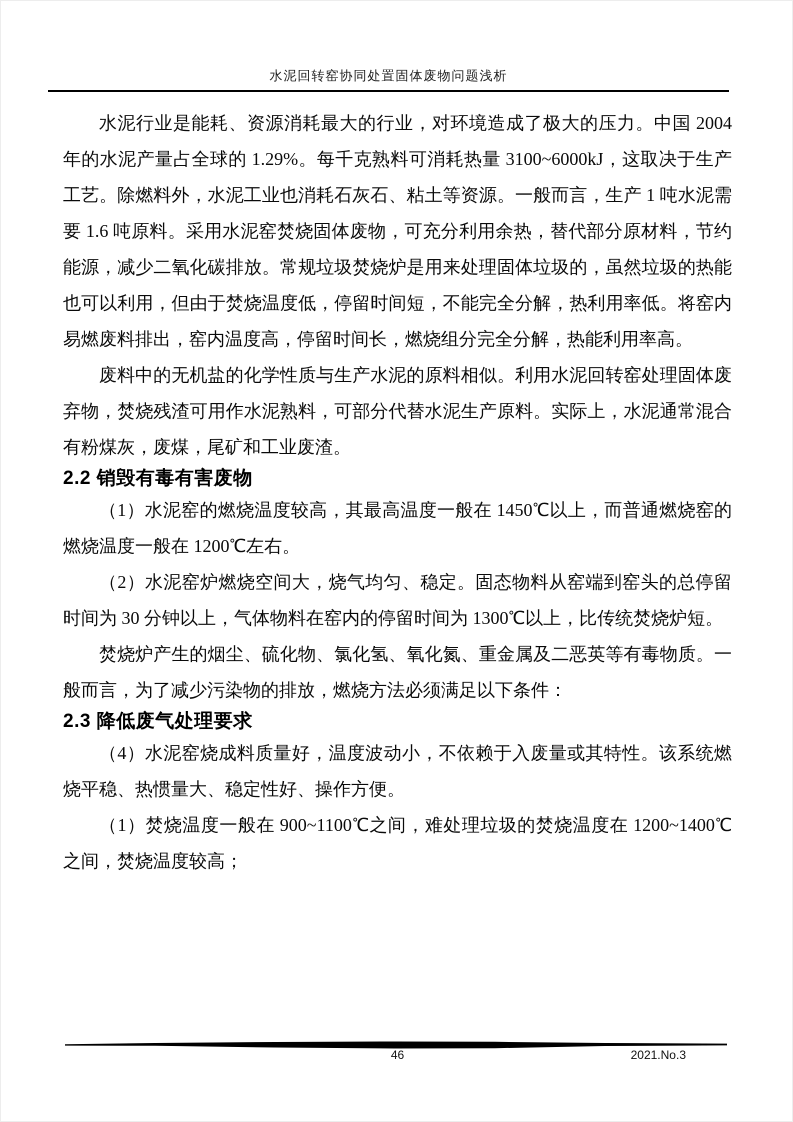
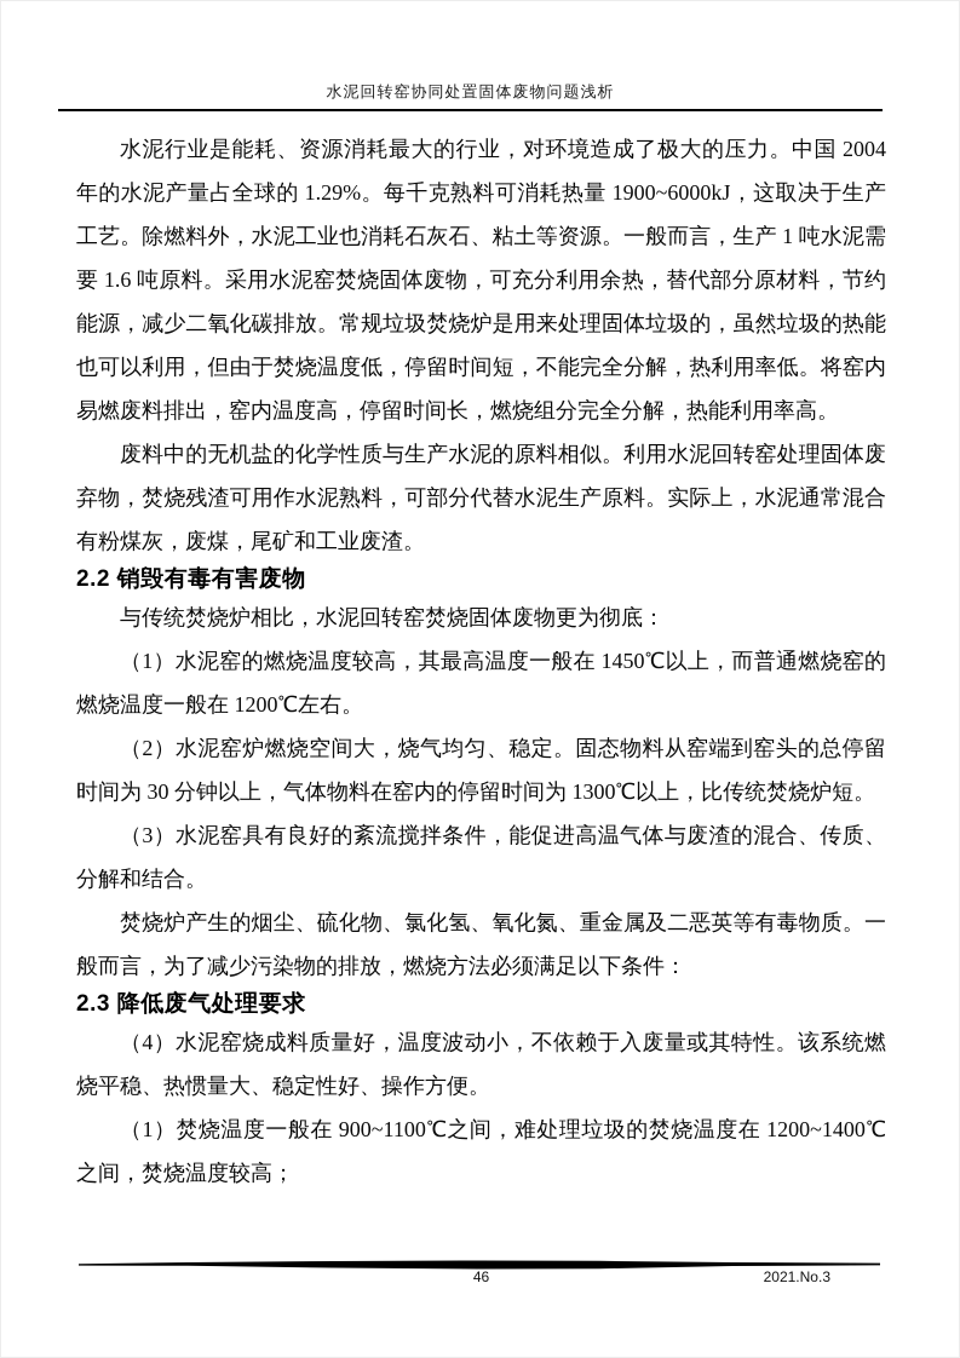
  水泥回转窑协同处置固体废物问题浅析
- 水泥行业是能耗、资源消耗最大的行业，对环境造成了极大的压力。中国 2004 年的水泥产量占全球的 1.29%。每千克熟料可消耗热量 3100~6000kJ，这取决于生产工艺。除燃料外，水泥工业也消耗石灰石、粘土等资源。一般而言，生产 1 吨水泥需要 1.6 吨原料。采用水泥窑焚烧固体废物，可充分利用余热，替代部分原材料，节约能源，减少二氧化碳排放。常规垃圾焚烧炉是用来处理固体垃圾的，虽然垃圾的热能也可以利用，但由于焚烧温度低，停留时间短，不能完全分解，热利用率低。将窑内易燃废料排出，窑内温度高，停留时间长，燃烧组分完全分解，热能利用率高。
+ 水泥行业是能耗、资源消耗最大的行业，对环境造成了极大的压力。中国 2004 年的水泥产量占全球的 1.29%。每千克熟料可消耗热量 1900~6000kJ，这取决于生产工艺。除燃料外，水泥工业也消耗石灰石、粘土等资源。一般而言，生产 1 吨水泥需要 1.6 吨原料。采用水泥窑焚烧固体废物，可充分利用余热，替代部分原材料，节约能源，减少二氧化碳排放。常规垃圾焚烧炉是用来处理固体垃圾的，虽然垃圾的热能也可以利用，但由于焚烧温度低，停留时间短，不能完全分解，热利用率低。将窑内易燃废料排出，窑内温度高，停留时间长，燃烧组分完全分解，热能利用率高。
  废料中的无机盐的化学性质与生产水泥的原料相似。利用水泥回转窑处理固体废弃物，焚烧残渣可用作水泥熟料，可部分代替水泥生产原料。实际上，水泥通常混合有粉煤灰，废煤，尾矿和工业废渣。
  2.2 销毁有毒有害废物
+ 与传统焚烧炉相比，水泥回转窑焚烧固体废物更为彻底：
  （1）水泥窑的燃烧温度较高，其最高温度一般在 1450℃以上，而普通燃烧窑的燃烧温度一般在 1200℃左右。
  （2）水泥窑炉燃烧空间大，烧气均匀、稳定。固态物料从窑端到窑头的总停留时间为 30 分钟以上，气体物料在窑内的停留时间为 1300℃以上，比传统焚烧炉短。
+ （3）水泥窑具有良好的紊流搅拌条件，能促进高温气体与废渣的混合、传质、分解和结合。
  焚烧炉产生的烟尘、硫化物、氯化氢、氧化氮、重金属及二恶英等有毒物质。一般而言，为了减少污染物的排放，燃烧方法必须满足以下条件：
  2.3 降低废气处理要求
  （4）水泥窑烧成料质量好，温度波动小，不依赖于入废量或其特性。该系统燃烧平稳、热惯量大、稳定性好、操作方便。
  （1）焚烧温度一般在 900~1100℃之间，难处理垃圾的焚烧温度在 1200~1400℃之间，焚烧温度较高；
  46
  2021.No.3
